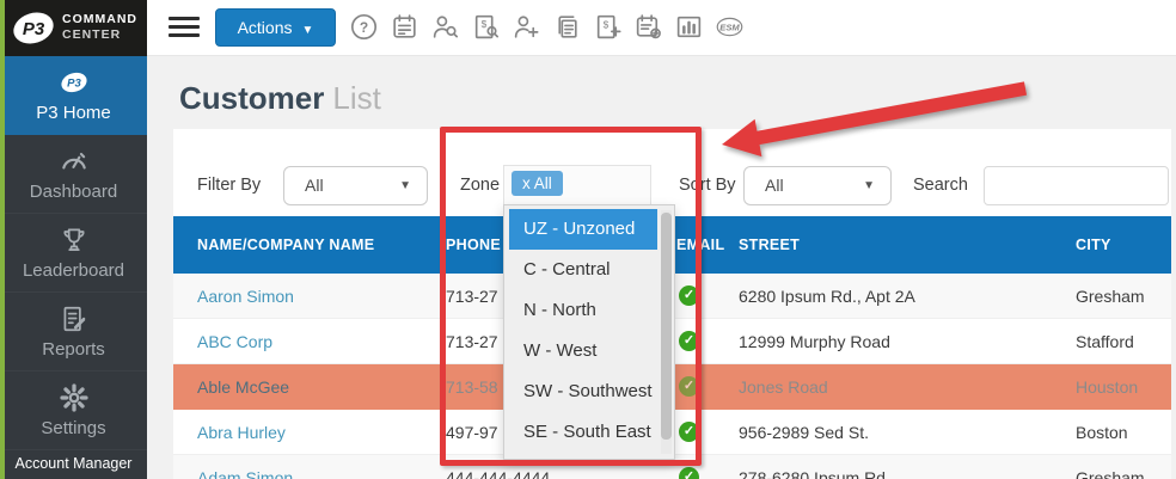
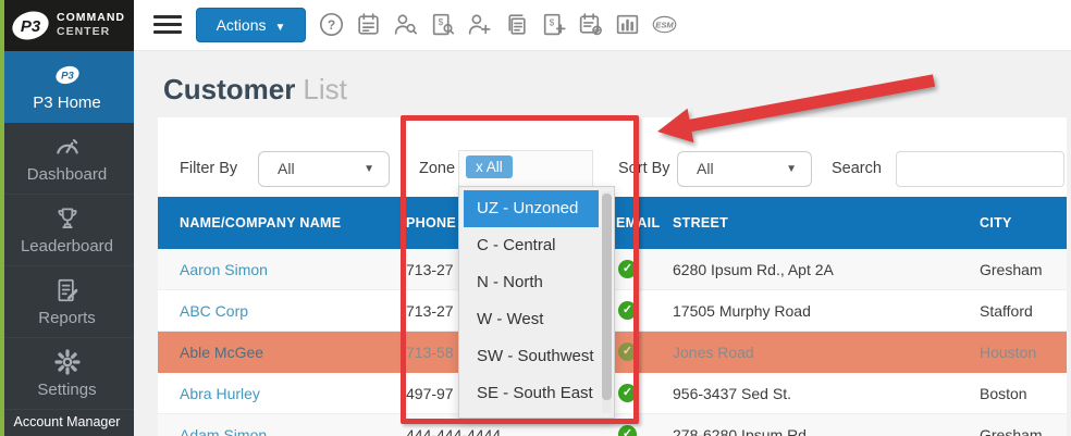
  Customer List
  Filter By
  All
  ▼
  Zone
  x All
  Sort By
  All
  ▼
  Search
  NAME/COMPANY NAME
  PHONE
  EMAIL
  STREET
  CITY
  Aaron Simon
  713-27
  ✓
  6280 Ipsum Rd., Apt 2A
  Gresham
  ABC Corp
  713-27
  ✓
- 12999 Murphy Road
+ 17505 Murphy Road
  Stafford
  Able McGee
  713-58
  ✓
  Jones Road
  Houston
  Abra Hurley
  497-97
  ✓
- 956-2989 Sed St.
+ 956-3437 Sed St.
  Boston
  Adam Simon
  444-444-4444
  ✓
  278-6280 Ipsum Rd.
  Gresham
  UZ - Unzoned
  C - Central
  N - North
  W - West
  SW - Southwest
  SE - South East
  P3
  COMMAND
  CENTER
  Actions ▼
  ?
  $
  $
  ESM
  P3
  P3 Home
  Dashboard
  Leaderboard
  Reports
  Settings
  Account Manager
